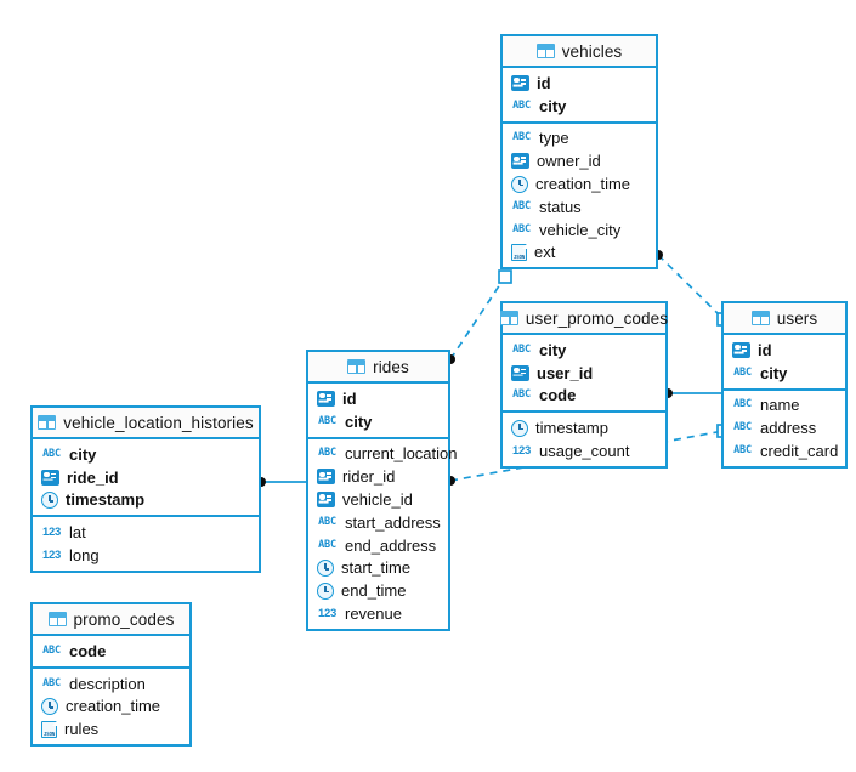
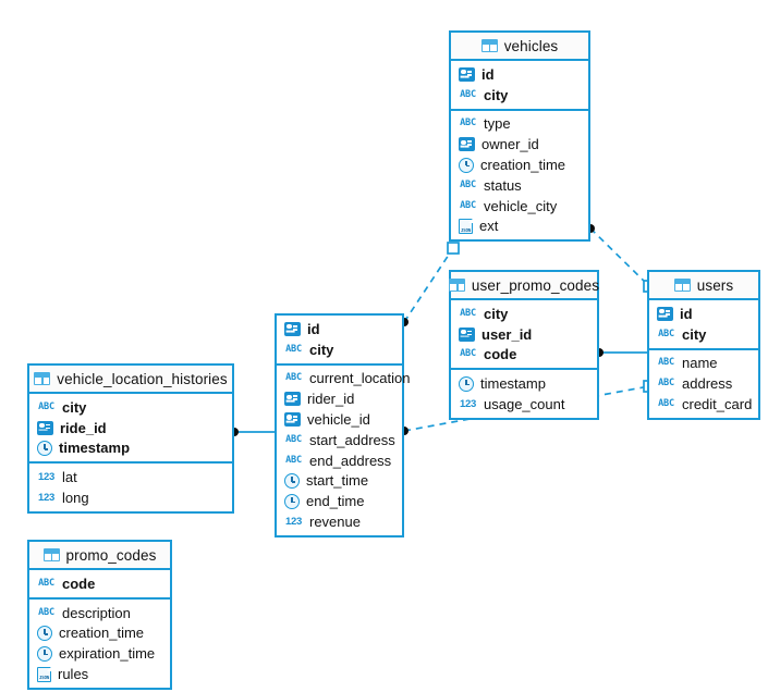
  vehicles
  id
  ABC
  city
  ABC
  type
  owner_id
  creation_time
  ABC
  status
  ABC
  vehicle_city
  ext
  user_promo_codes
  ABC
  city
  user_id
  ABC
  code
  timestamp
  123
  usage_count
  users
  id
  ABC
  city
  ABC
  name
  ABC
  address
  ABC
  credit_card
- rides
  id
  ABC
  city
  ABC
  current_location
  rider_id
  vehicle_id
  ABC
  start_address
  ABC
  end_address
  start_time
  end_time
  123
  revenue
  vehicle_location_histories
  ABC
  city
  ride_id
  timestamp
  123
  lat
  123
  long
  promo_codes
  ABC
  code
  ABC
  description
  creation_time
+ expiration_time
  rules
